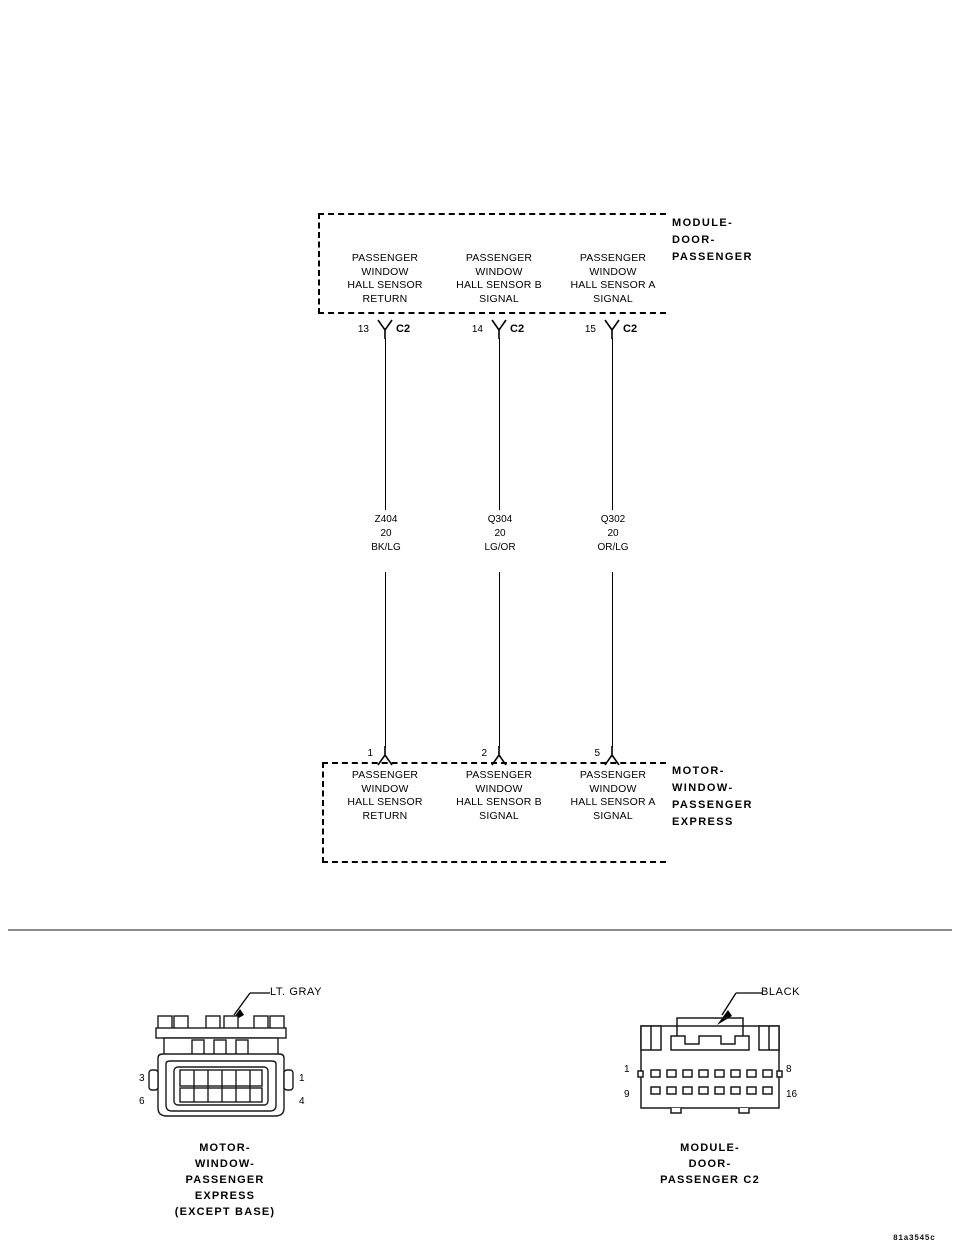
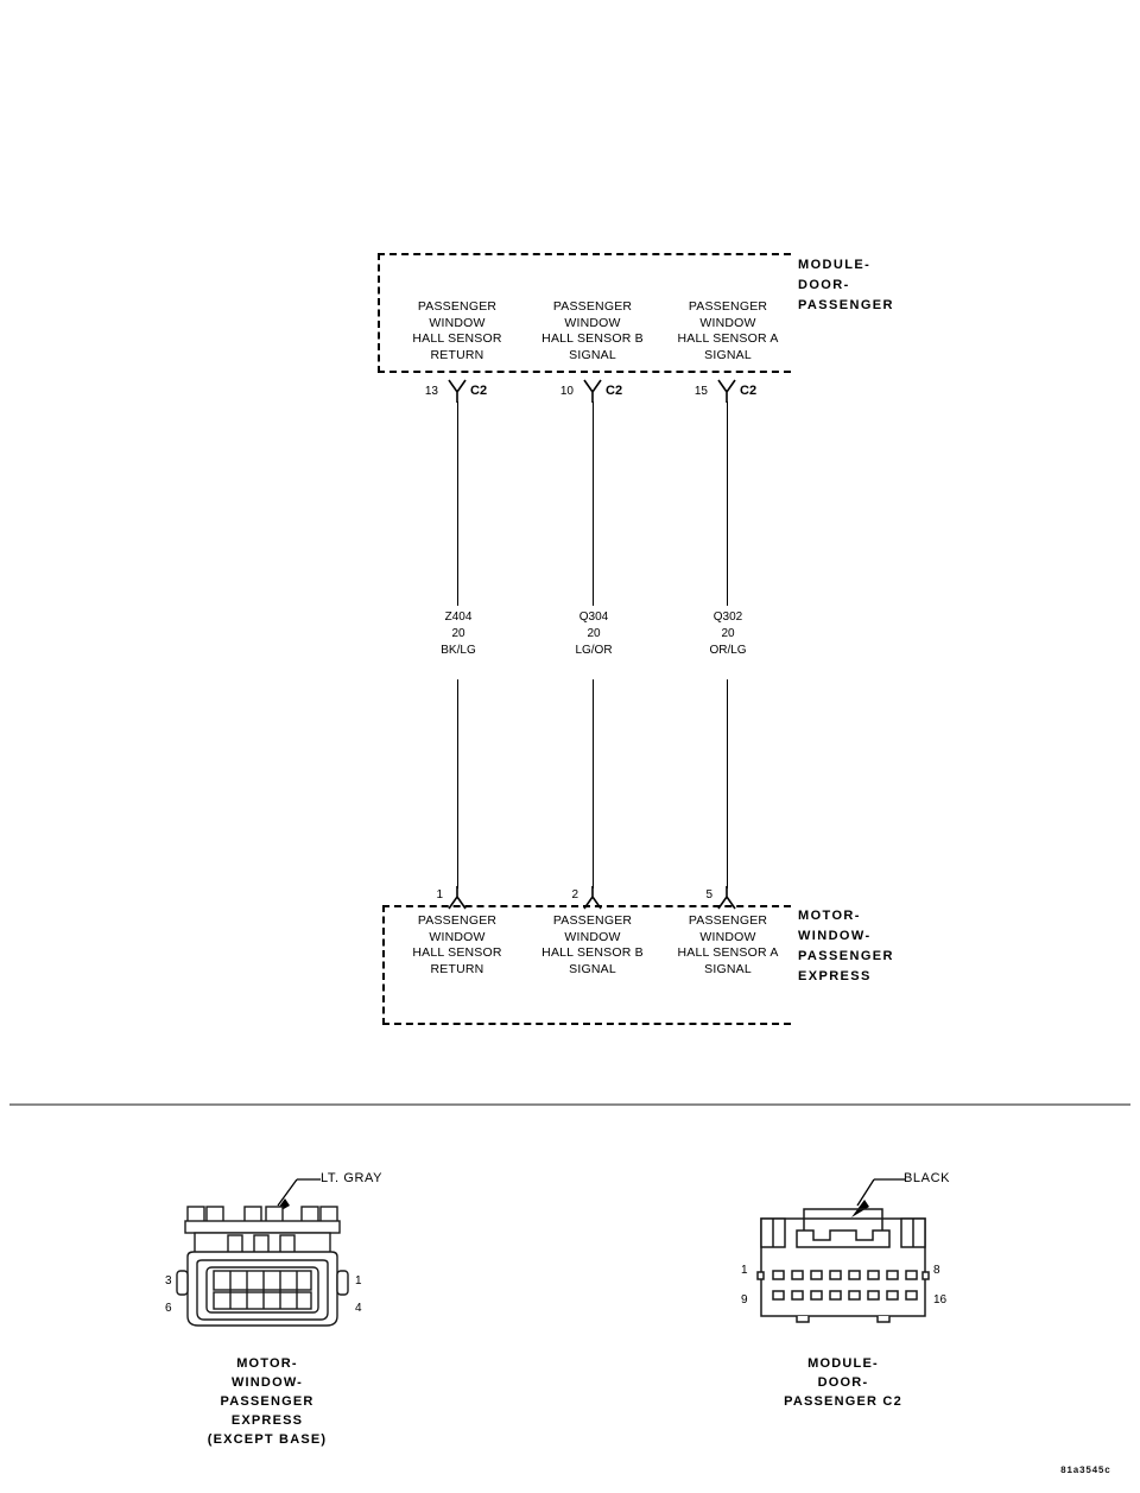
  PASSENGER
  WINDOW
  HALL SENSOR
  RETURN
  PASSENGER
  WINDOW
  HALL SENSOR B
  SIGNAL
  PASSENGER
  WINDOW
  HALL SENSOR A
  SIGNAL
  MODULE-
  DOOR-
  PASSENGER
  13
  C2
- 14
+ 10
  C2
  15
  C2
  Z404
  20
  BK/LG
  Q304
  20
  LG/OR
  Q302
  20
  OR/LG
  1
  2
  5
  PASSENGER
  WINDOW
  HALL SENSOR
  RETURN
  PASSENGER
  WINDOW
  HALL SENSOR B
  SIGNAL
  PASSENGER
  WINDOW
  HALL SENSOR A
  SIGNAL
  MOTOR-
  WINDOW-
  PASSENGER
  EXPRESS
  LT. GRAY
  3
  6
  1
  4
  MOTOR-
  WINDOW-
  PASSENGER
  EXPRESS
  (EXCEPT BASE)
  BLACK
  1
  9
  8
  16
  MODULE-
  DOOR-
  PASSENGER C2
  81a3545c
